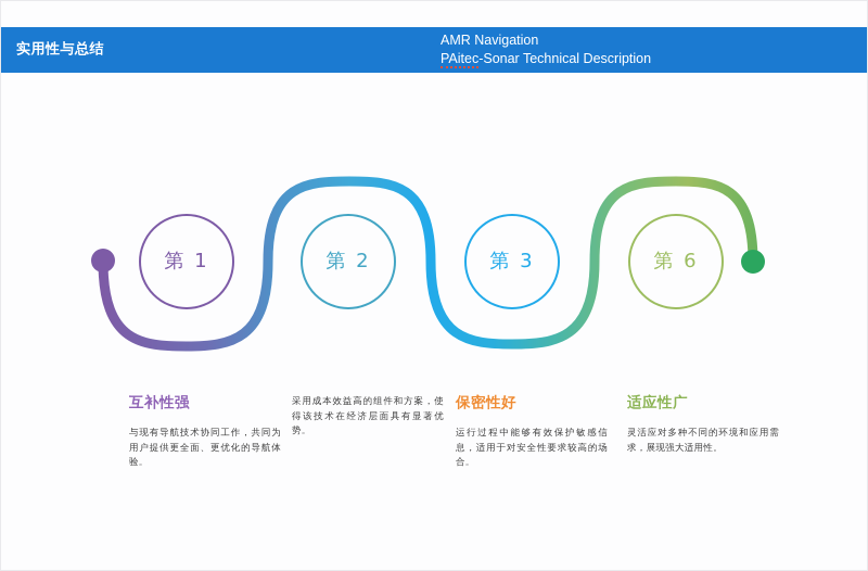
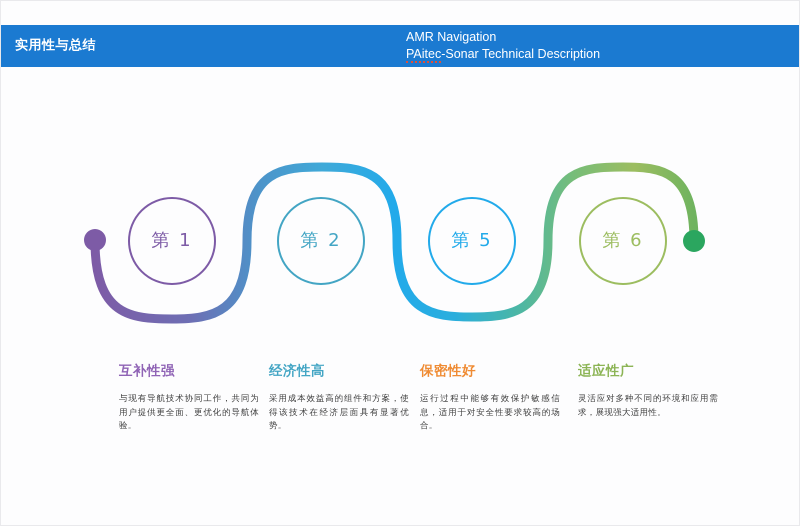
  实用性与总结
  AMR Navigation
  PAitec-Sonar Technical Description
  第 1
  第 2
- 第 3
+ 第 5
  第 6
  互补性强
  与现有导航技术协同工作，共同为用户提供更全面、更优化的导航体验。
+ 经济性高
  采用成本效益高的组件和方案，使得该技术在经济层面具有显著优势。
  保密性好
  运行过程中能够有效保护敏感信息，适用于对安全性要求较高的场合。
  适应性广
  灵活应对多种不同的环境和应用需求，展现强大适用性。
